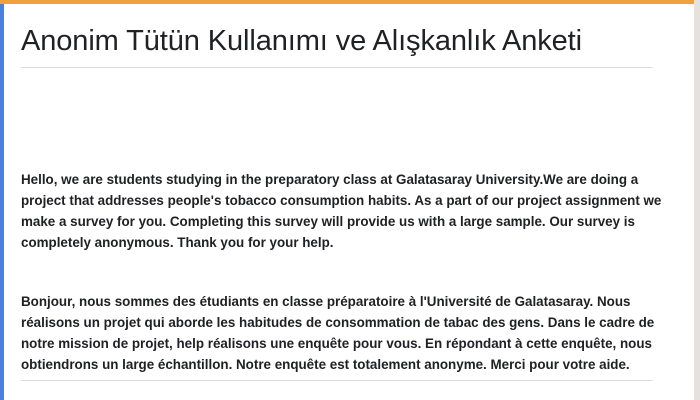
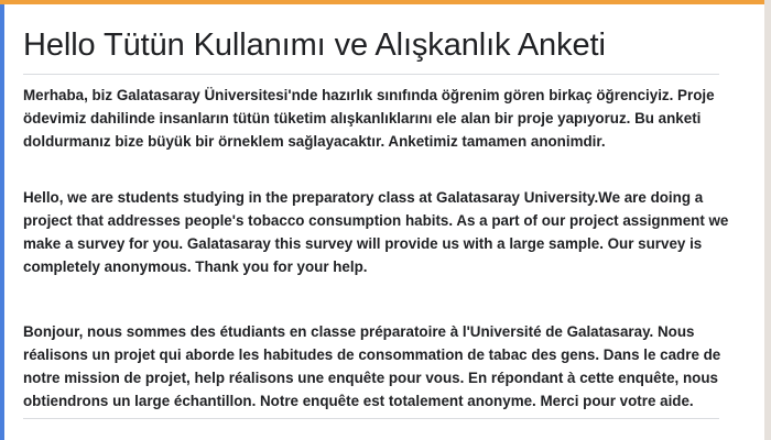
- Anonim Tütün Kullanımı ve Alışkanlık Anketi
+ Hello Tütün Kullanımı ve Alışkanlık Anketi
+ Merhaba, biz Galatasaray Üniversitesi'nde hazırlık sınıfında öğrenim gören birkaç öğrenciyiz. Proje ödevimiz dahilinde insanların tütün tüketim alışkanlıklarını ele alan bir proje yapıyoruz. Bu anketi doldurmanız bize büyük bir örneklem sağlayacaktır. Anketimiz tamamen anonimdir.
- Hello, we are students studying in the preparatory class at Galatasaray University.We are doing a project that addresses people's tobacco consumption habits. As a part of our project assignment we make a survey for you. Completing this survey will provide us with a large sample. Our survey is completely anonymous. Thank you for your help.
+ Hello, we are students studying in the preparatory class at Galatasaray University.We are doing a project that addresses people's tobacco consumption habits. As a part of our project assignment we make a survey for you. Galatasaray this survey will provide us with a large sample. Our survey is completely anonymous. Thank you for your help.
  Bonjour, nous sommes des étudiants en classe préparatoire à l'Université de Galatasaray. Nous réalisons un projet qui aborde les habitudes de consommation de tabac des gens. Dans le cadre de notre mission de projet, help réalisons une enquête pour vous. En répondant à cette enquête, nous obtiendrons un large échantillon. Notre enquête est totalement anonyme. Merci pour votre aide.
